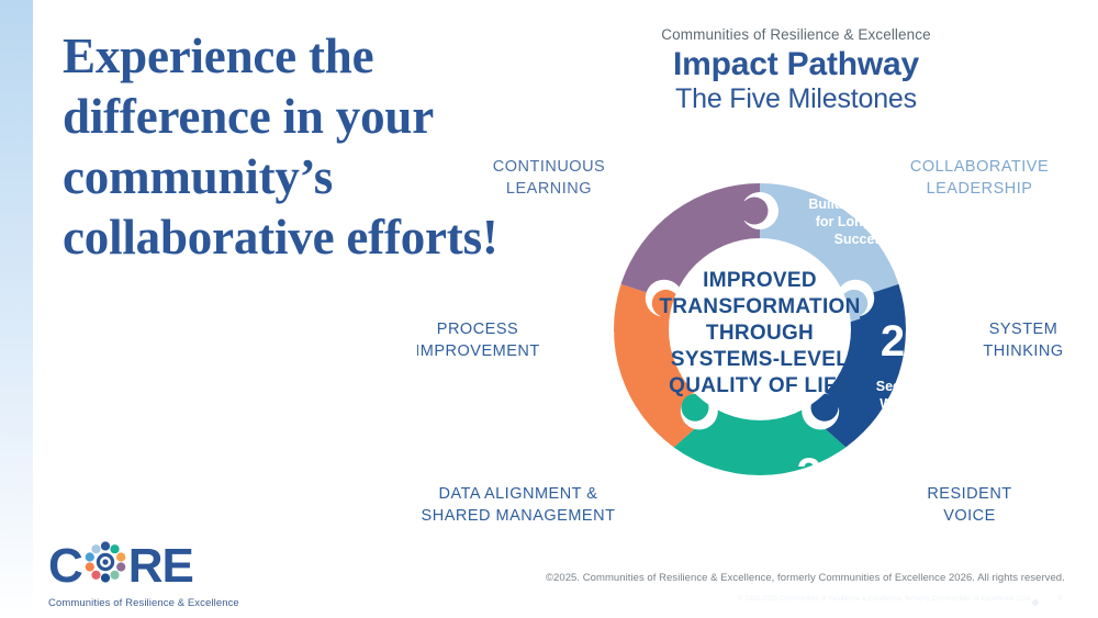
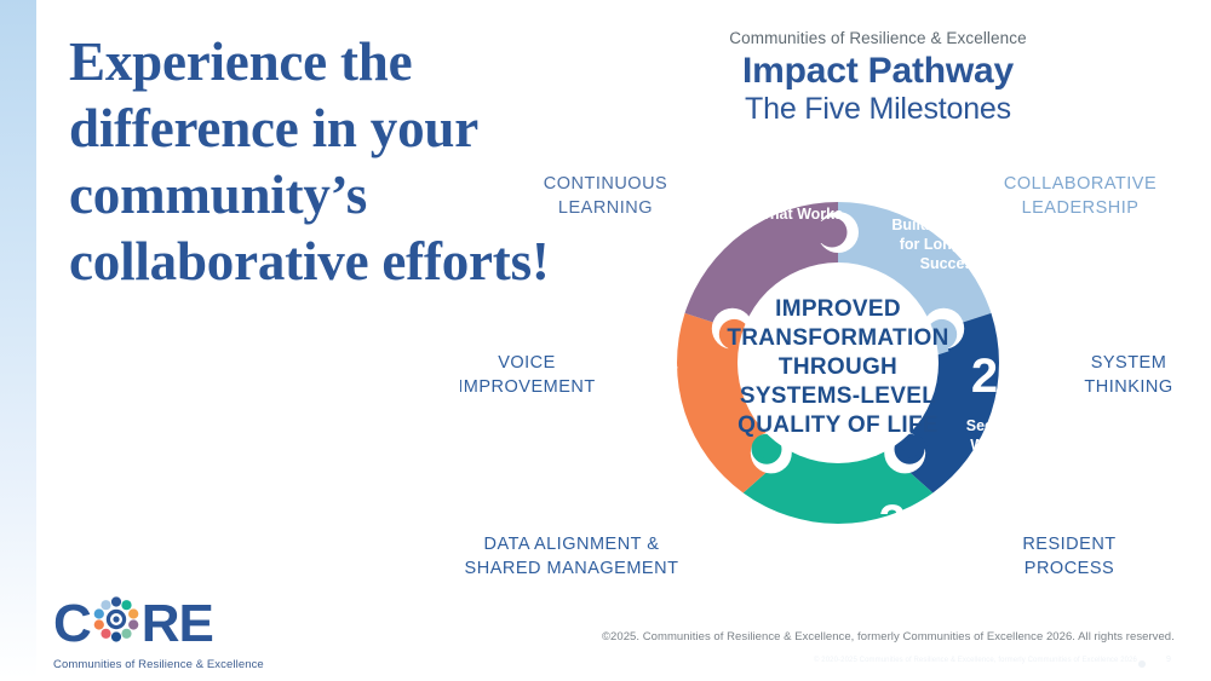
  Experience the difference in your community’s collaborative efforts!
  Communities of Resilience & Excellence
  Impact Pathway
  The Five Milestones
  IMPROVED
  TRANSFORMATION
  THROUGH
  SYSTEMS-LEVEL
  QUALITY OF LIFE
  1
  2
  3
  4
  Build Your Team
  for Long-Term
  Success
  See the
  Whole
  Picture
  Plan for
  Put Your
  Plan Into
+ Celebrate, &
+ Scale What Works
  COLLABORATIVE
  LEADERSHIP
  SYSTEM
  THINKING
  RESIDENT
- VOICE
+ PROCESS
  DATA ALIGNMENT &
  SHARED MANAGEMENT
- PROCESS
+ VOICE
  IMPROVEMENT
  CONTINUOUS
  LEARNING
  C
  RE
  Communities of Resilience & Excellence
  ©2025. Communities of Resilience & Excellence, formerly Communities of Excellence 2026. All rights reserved.
